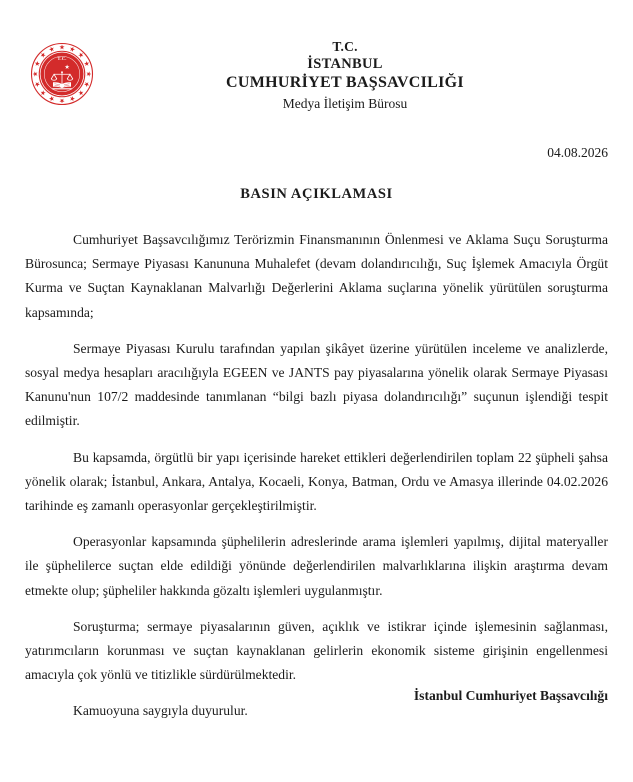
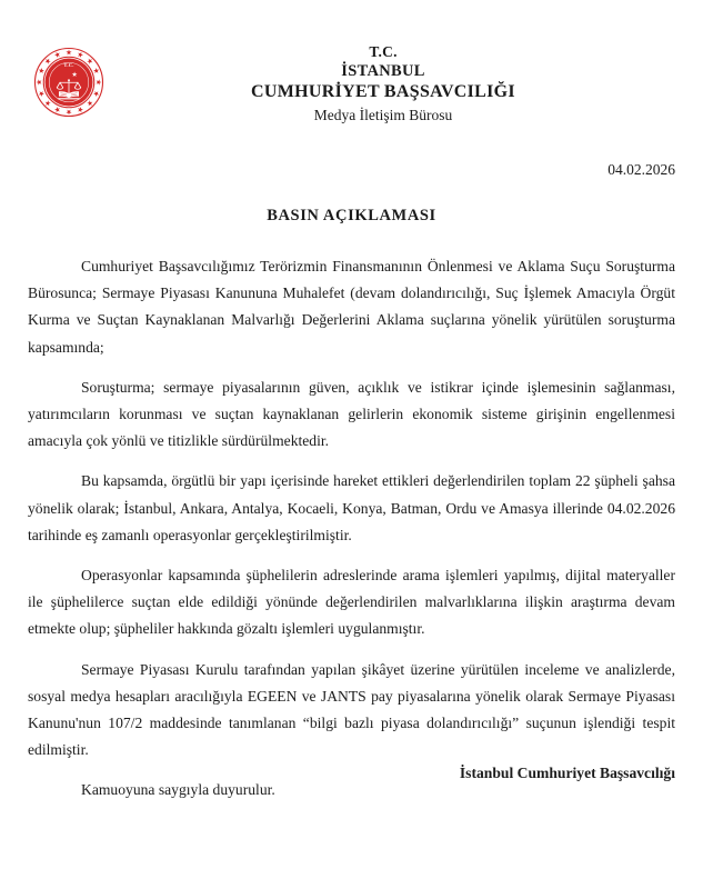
  T.C.
  İSTANBUL
  CUMHURİYET BAŞSAVCILIĞI
  Medya İletişim Bürosu
- 04.08.2026
+ 04.02.2026
  BASIN AÇIKLAMASI
  Cumhuriyet Başsavcılığımız Terörizmin Finansmanının Önlenmesi ve Aklama Suçu Soruşturma Bürosunca; Sermaye Piyasası Kanununa Muhalefet (devam dolandırıcılığı, Suç İşlemek Amacıyla Örgüt Kurma ve Suçtan Kaynaklanan Malvarlığı Değerlerini Aklama suçlarına yönelik yürütülen soruşturma kapsamında;
- Sermaye Piyasası Kurulu tarafından yapılan şikâyet üzerine yürütülen inceleme ve analizlerde, sosyal medya hesapları aracılığıyla EGEEN ve JANTS pay piyasalarına yönelik olarak Sermaye Piyasası Kanunu'nun 107/2 maddesinde tanımlanan “bilgi bazlı piyasa dolandırıcılığı” suçunun işlendiği tespit edilmiştir.
+ Soruşturma; sermaye piyasalarının güven, açıklık ve istikrar içinde işlemesinin sağlanması, yatırımcıların korunması ve suçtan kaynaklanan gelirlerin ekonomik sisteme girişinin engellenmesi amacıyla çok yönlü ve titizlikle sürdürülmektedir.
  Bu kapsamda, örgütlü bir yapı içerisinde hareket ettikleri değerlendirilen toplam 22 şüpheli şahsa yönelik olarak; İstanbul, Ankara, Antalya, Kocaeli, Konya, Batman, Ordu ve Amasya illerinde 04.02.2026 tarihinde eş zamanlı operasyonlar gerçekleştirilmiştir.
  Operasyonlar kapsamında şüphelilerin adreslerinde arama işlemleri yapılmış, dijital materyaller ile şüphelilerce suçtan elde edildiği yönünde değerlendirilen malvarlıklarına ilişkin araştırma devam etmekte olup; şüpheliler hakkında gözaltı işlemleri uygulanmıştır.
- Soruşturma; sermaye piyasalarının güven, açıklık ve istikrar içinde işlemesinin sağlanması, yatırımcıların korunması ve suçtan kaynaklanan gelirlerin ekonomik sisteme girişinin engellenmesi amacıyla çok yönlü ve titizlikle sürdürülmektedir.
+ Sermaye Piyasası Kurulu tarafından yapılan şikâyet üzerine yürütülen inceleme ve analizlerde, sosyal medya hesapları aracılığıyla EGEEN ve JANTS pay piyasalarına yönelik olarak Sermaye Piyasası Kanunu'nun 107/2 maddesinde tanımlanan “bilgi bazlı piyasa dolandırıcılığı” suçunun işlendiği tespit edilmiştir.
  Kamuoyuna saygıyla duyurulur.
  İstanbul Cumhuriyet Başsavcılığı
